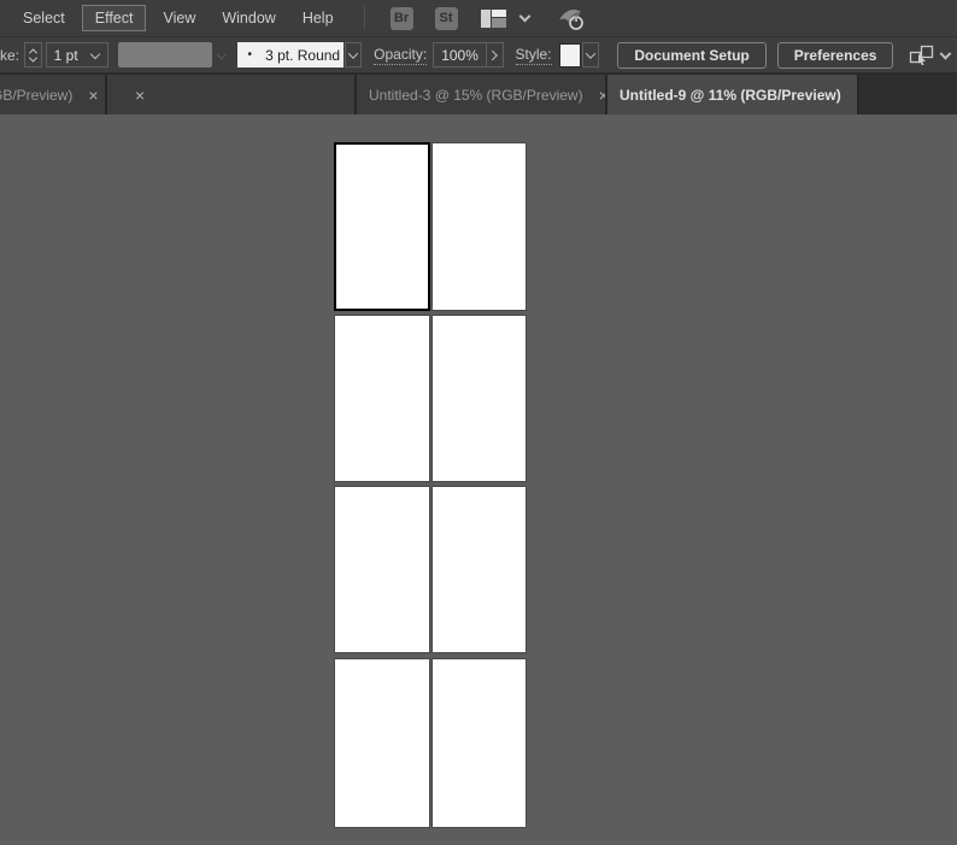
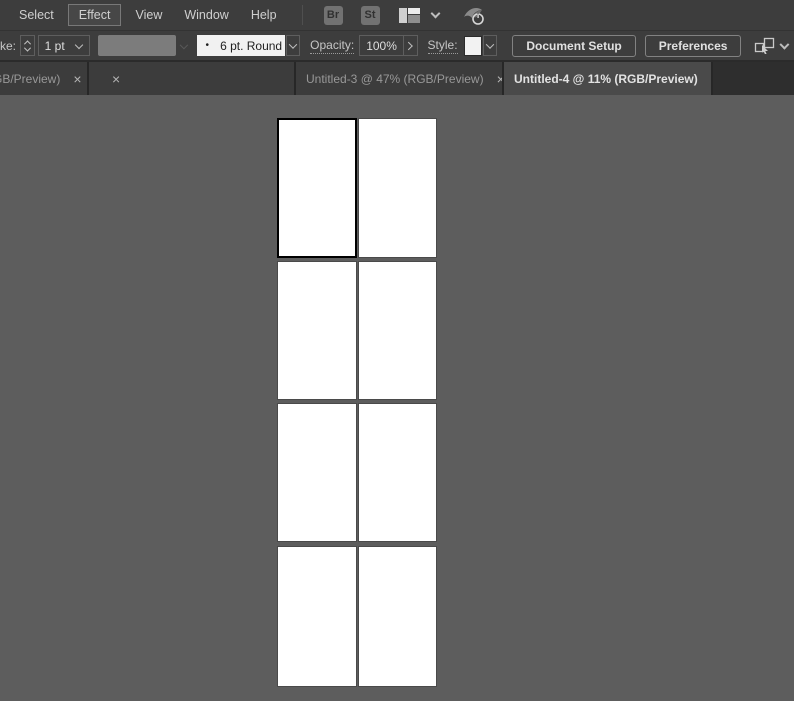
  Select
  Effect
  View
  Window
  Help
  Br
  St
  ke:
  1 pt
  •
- 3 pt. Round
+ 6 pt. Round
  Opacity:
  100%
  Style:
  Document Setup
  Preferences
  B/Preview)
  ×
  ×
- Untitled-3 @ 15% (RGB/Preview)
+ Untitled-3 @ 47% (RGB/Preview)
  ×
- Untitled-9 @ 11% (RGB/Preview)
+ Untitled-4 @ 11% (RGB/Preview)
